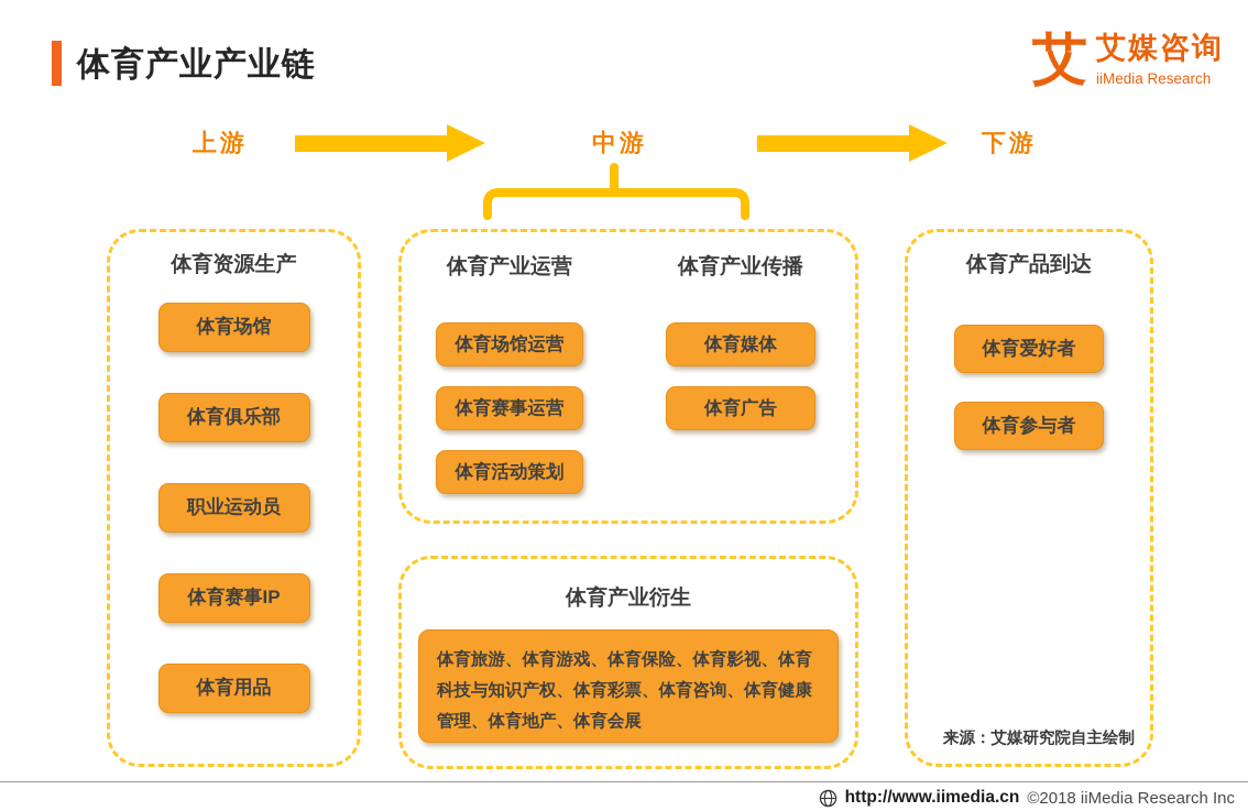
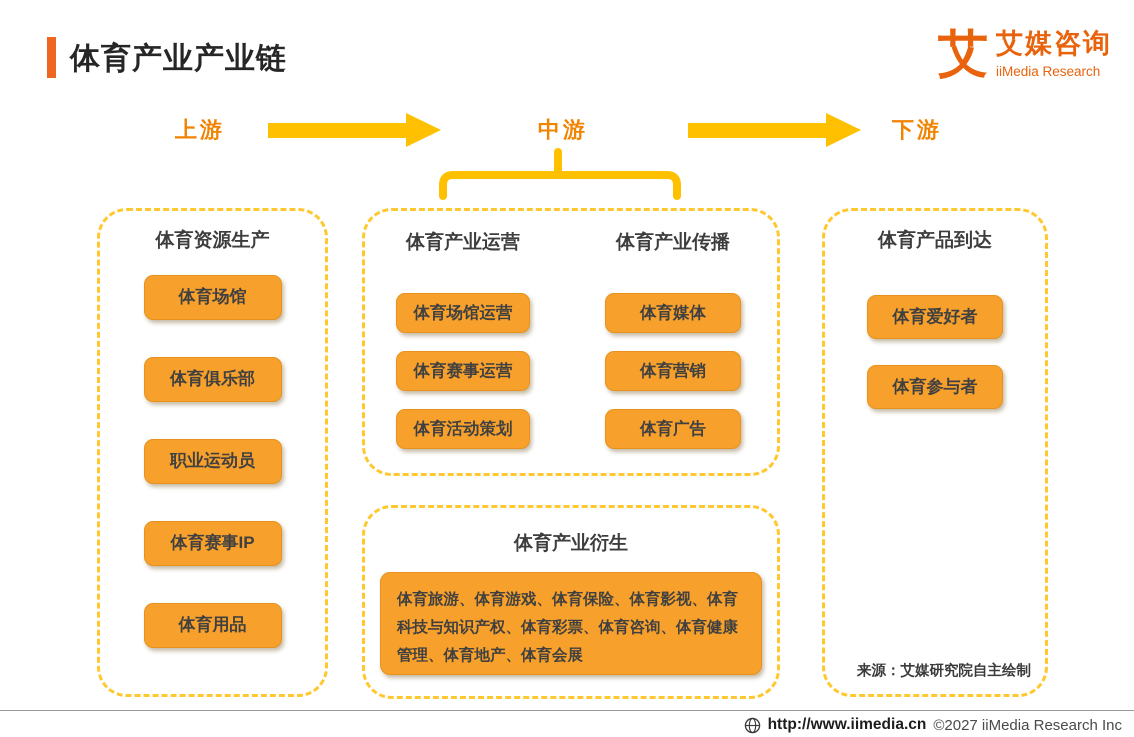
  体育产业产业链
  艾
  艾媒咨询
  iiMedia Research
  上游
  中游
  下游
  体育资源生产
  体育场馆
  体育俱乐部
  职业运动员
  体育赛事IP
  体育用品
  体育产业运营
  体育场馆运营
  体育赛事运营
  体育活动策划
  体育产业传播
  体育媒体
+ 体育营销
  体育广告
  体育产业衍生
  体育旅游、体育游戏、体育保险、体育影视、体育科技与知识产权、体育彩票、体育咨询、体育健康管理、体育地产、体育会展
  体育产品到达
  体育爱好者
  体育参与者
  来源：艾媒研究院自主绘制
  http://www.iimedia.cn
- ©2018 iiMedia Research Inc
+ ©2027 iiMedia Research Inc
